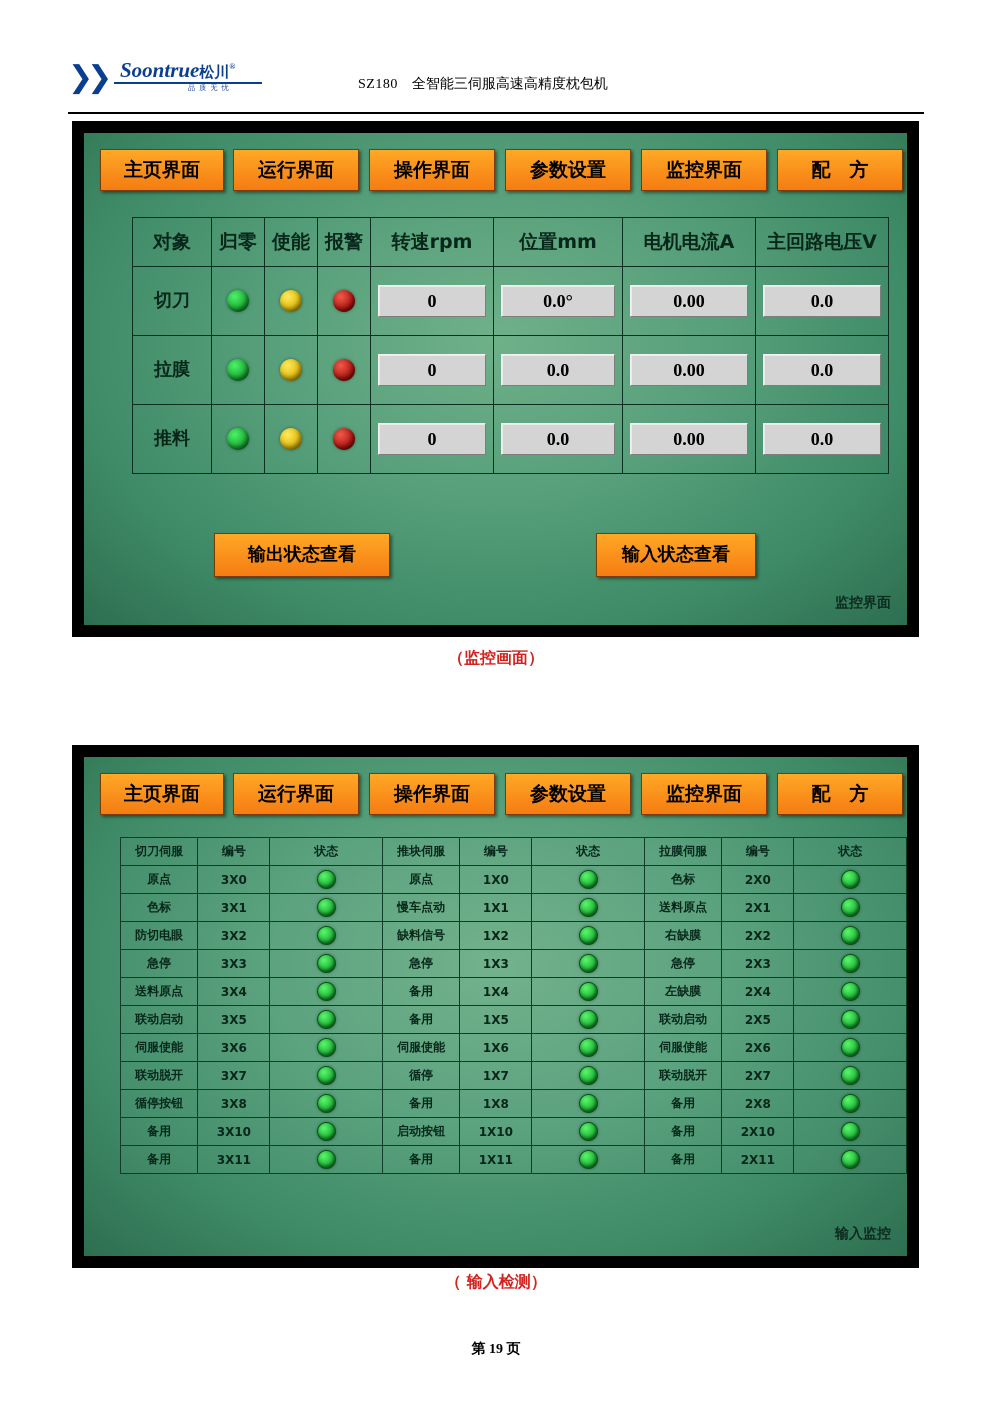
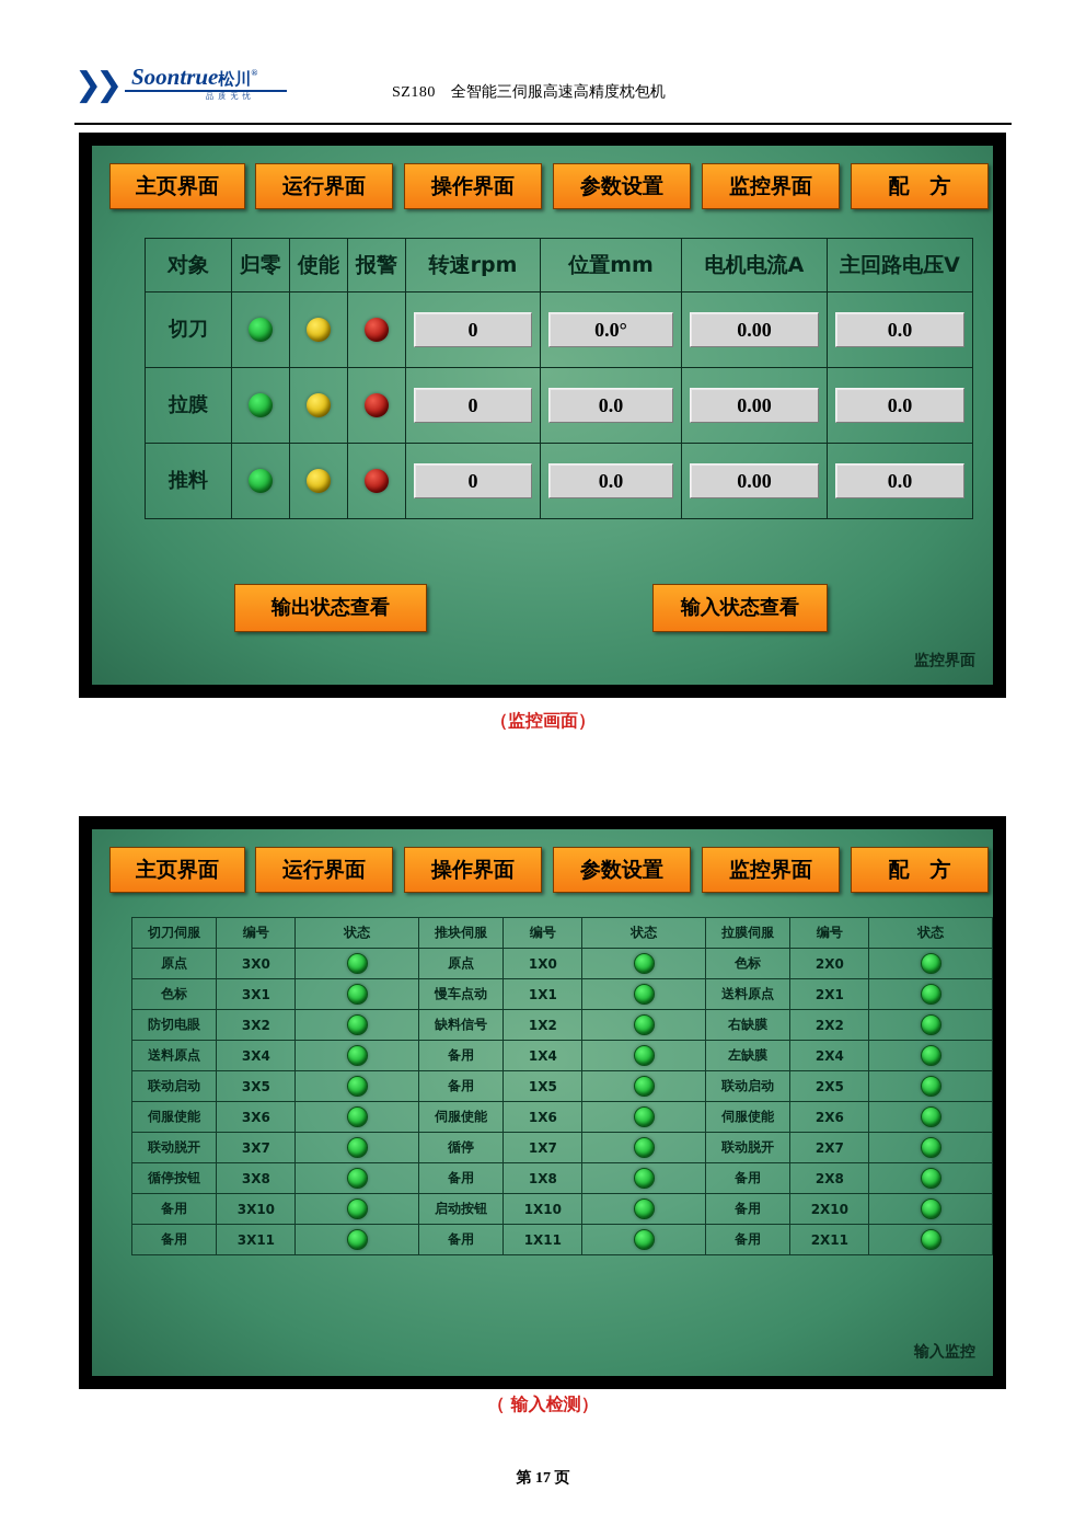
  ❯❯
  Soontrue松川®
  品 质 无 忧
  SZ180 全智能三伺服高速高精度枕包机
  主页界面
  运行界面
  操作界面
  参数设置
  监控界面
  配 方
  对象	归零	使能	报警	转速rpm	位置mm	电机电流A	主回路电压V
  切刀				0	0.0°	0.00	0.0
  拉膜				0	0.0	0.00	0.0
  推料				0	0.0	0.00	0.0
  输出状态查看
  输入状态查看
  监控界面
  （监控画面）
  主页界面
  运行界面
  操作界面
  参数设置
  监控界面
  配 方
  切刀伺服	编号	状态	推块伺服	编号	状态	拉膜伺服	编号	状态
  原点	3X0		原点	1X0		色标	2X0
  色标	3X1		慢车点动	1X1		送料原点	2X1
  防切电眼	3X2		缺料信号	1X2		右缺膜	2X2
- 急停	3X3		急停	1X3		急停	2X3
  送料原点	3X4		备用	1X4		左缺膜	2X4
  联动启动	3X5		备用	1X5		联动启动	2X5
  伺服使能	3X6		伺服使能	1X6		伺服使能	2X6
  联动脱开	3X7		循停	1X7		联动脱开	2X7
  循停按钮	3X8		备用	1X8		备用	2X8
  备用	3X10		启动按钮	1X10		备用	2X10
  备用	3X11		备用	1X11		备用	2X11
  输入监控
  （ 输入检测）
- 第 19 页
+ 第 17 页
